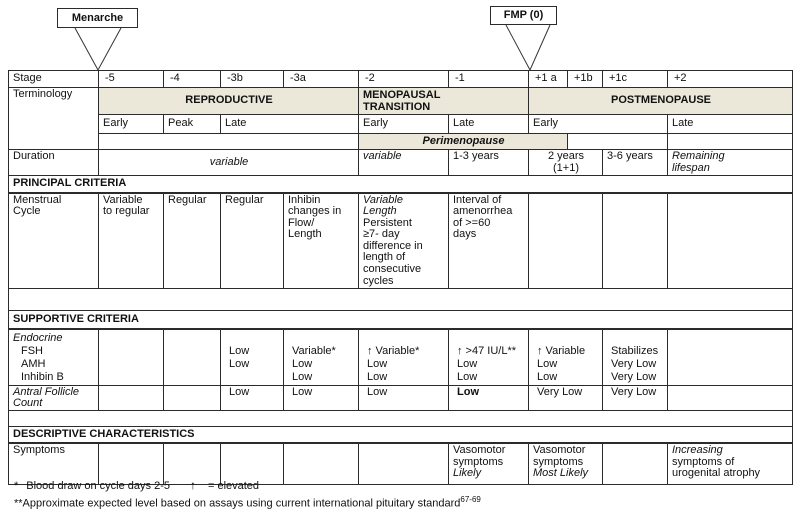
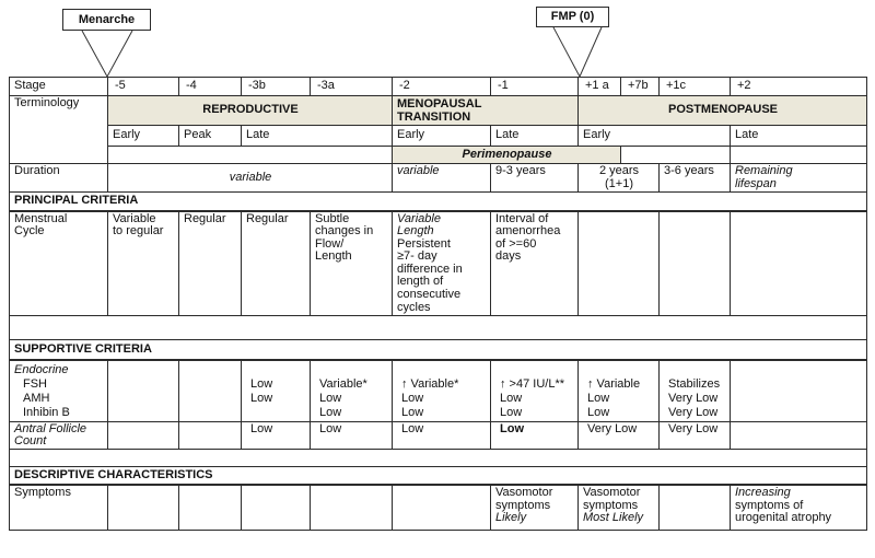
  Menarche
  FMP (0)
- Stage	-5	-4	-3b	-3a	-2	-1	+1 a	+1b	+1c	+2
+ Stage	-5	-4	-3b	-3a	-2	-1	+1 a	+7b	+1c	+2
  Terminology	REPRODUCTIVE	MENOPAUSAL TRANSITION	POSTMENOPAUSE
  Early	Peak	Late	Early	Late	Early	Late
  	Perimenopause
- Duration	variable	variable	1-3 years	2 years (1+1)	3-6 years	Remaining lifespan
+ Duration	variable	variable	9-3 years	2 years (1+1)	3-6 years	Remaining lifespan
  PRINCIPAL CRITERIA
- Menstrual Cycle	Variable to regular	Regular	Regular	Inhibin changes in Flow/ Length	Variable Length Persistent ≥7- day difference in length of consecutive cycles	Interval of amenorrhea of >=60 days
+ Menstrual Cycle	Variable to regular	Regular	Regular	Subtle changes in Flow/ Length	Variable Length Persistent ≥7- day difference in length of consecutive cycles	Interval of amenorrhea of >=60 days
  SUPPORTIVE CRITERIA
  Endocrine FSH AMH Inhibin B			Low Low	Variable* Low Low	↑ Variable* Low Low	↑ >47 IU/L** Low Low	↑ Variable Low Low	Stabilizes Very Low Very Low
  Antral Follicle Count			Low	Low	Low	Low	Very Low	Very Low
  DESCRIPTIVE CHARACTERISTICS
  Symptoms						Vasomotor symptoms Likely	Vasomotor symptoms Most Likely		Increasing symptoms of urogenital atrophy
- * Blood draw on cycle days 2-5 ↑ = elevated
- **Approximate expected level based on assays using current international pituitary standard67-69
